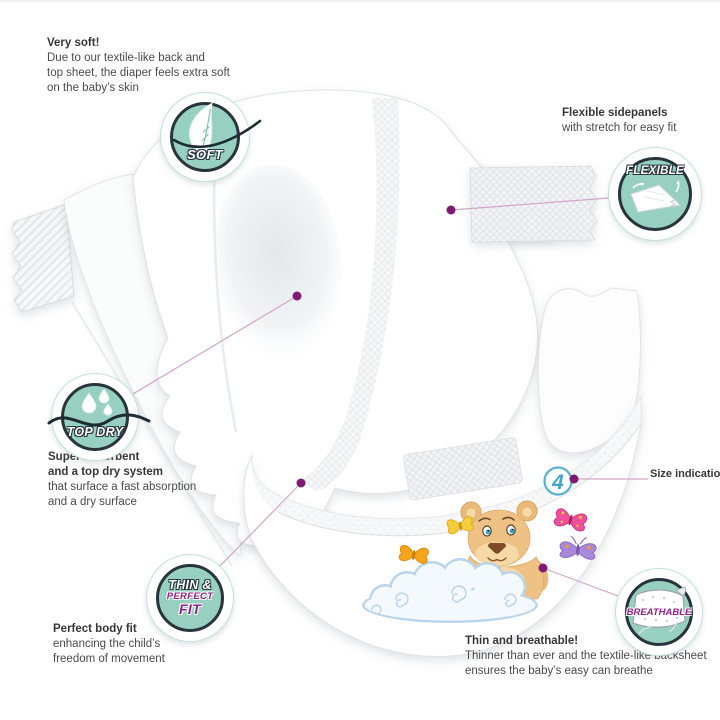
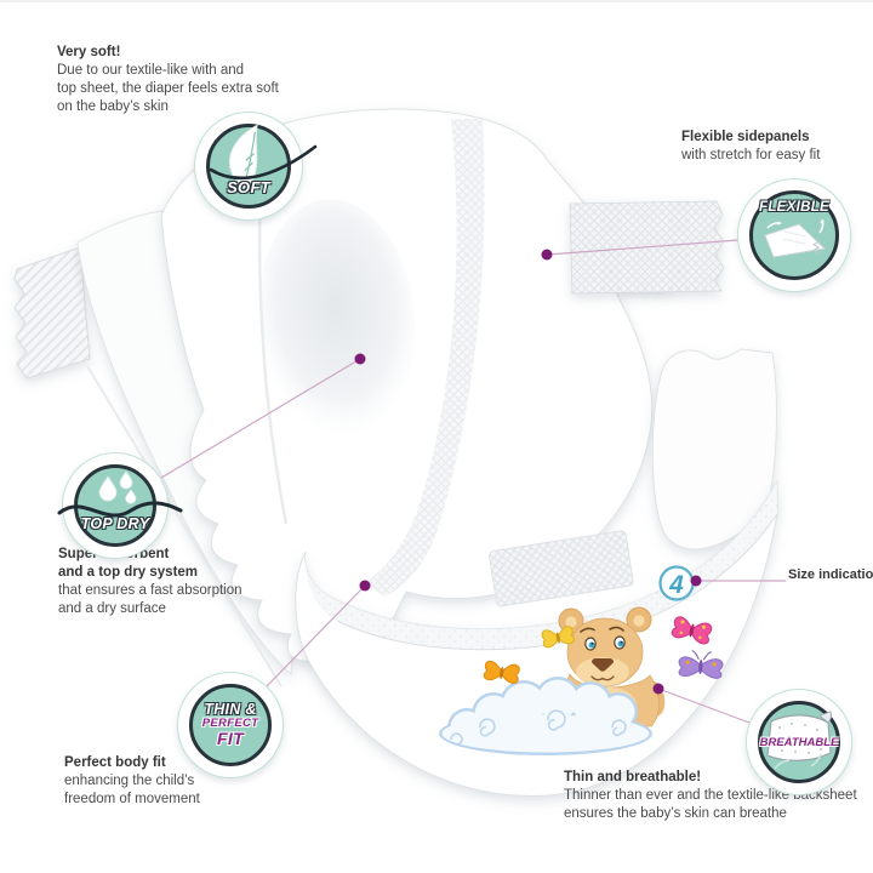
  4
  Very soft!
- Due to our textile-like back and
+ Due to our textile-like with and
  top sheet, the diaper feels extra soft
  on the baby’s skin
  Flexible sidepanels
  with stretch for easy fit
  and a top dry system
- that surface a fast absorption
+ that ensures a fast absorption
  and a dry surface
  Perfect body fit
  enhancing the child’s
  freedom of movement
  Size indicatio
  Thin and breathable!
  Thinner than ever and the textile-like backsheet
- ensures the baby’s easy can breathe
+ ensures the baby’s skin can breathe
  SOFT
  TOP DRY
  FLEXIBLE
  THIN &
  PERFECT
  FIT
  BREATHABLE
